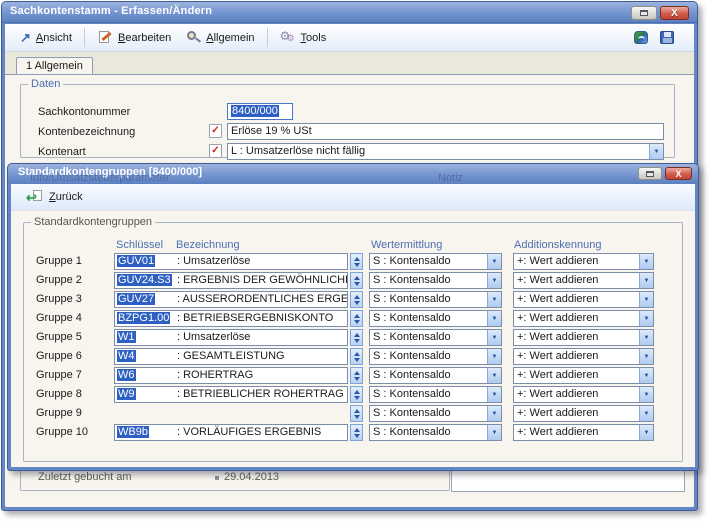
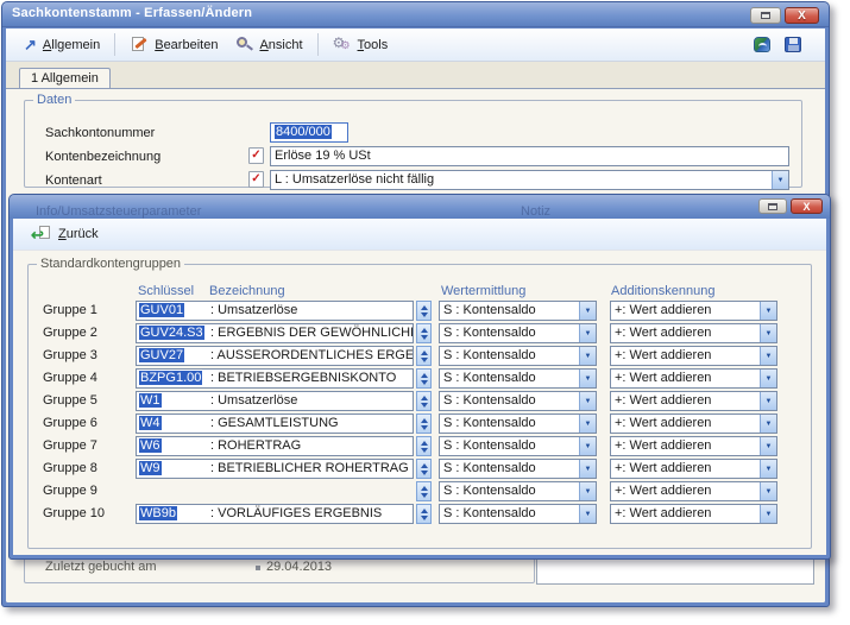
  Sachkontenstamm - Erfassen/Ändern
  X
  ↗
- Ansicht
+ Allgemein
  Bearbeiten
- Allgemein
+ Ansicht
  ⚙
  ⚙
  Tools
  1 Allgemein
  Daten
  Sachkontonummer
  8400/000
  Kontenbezeichnung
  ✓
  Erlöse 19 % USt
  Kontenart
  ✓
  L : Umsatzerlöse nicht fällig
  Zuletzt gebucht am
  29.04.2013
- Standardkontengruppen [8400/000]
  Info/Umsatzsteuerparameter
  Notiz
  X
  ↩
  Zurück
  Standardkontengruppen
  Schlüssel
  Bezeichnung
  Wertermittlung
  Additionskennung
  Gruppe 1
  GUV01 : Umsatzerlöse
  S : Kontensaldo
  +: Wert addieren
  Gruppe 2
  GUV24.S3 : ERGEBNIS DER GEWÖHNLICH
  S : Kontensaldo
  +: Wert addieren
  Gruppe 3
  GUV27 : AUSSERORDENTLICHES ERGE
  S : Kontensaldo
  +: Wert addieren
  Gruppe 4
  BZPG1.00 : BETRIEBSERGEBNISKONTO
  S : Kontensaldo
  +: Wert addieren
  Gruppe 5
  W1 : Umsatzerlöse
  S : Kontensaldo
  +: Wert addieren
  Gruppe 6
  W4 : GESAMTLEISTUNG
  S : Kontensaldo
  +: Wert addieren
  Gruppe 7
  W6 : ROHERTRAG
  S : Kontensaldo
  +: Wert addieren
  Gruppe 8
  W9 : BETRIEBLICHER ROHERTRAG
  S : Kontensaldo
  +: Wert addieren
  Gruppe 9
  S : Kontensaldo
  +: Wert addieren
  Gruppe 10
  WB9b : VORLÄUFIGES ERGEBNIS
  S : Kontensaldo
  +: Wert addieren
